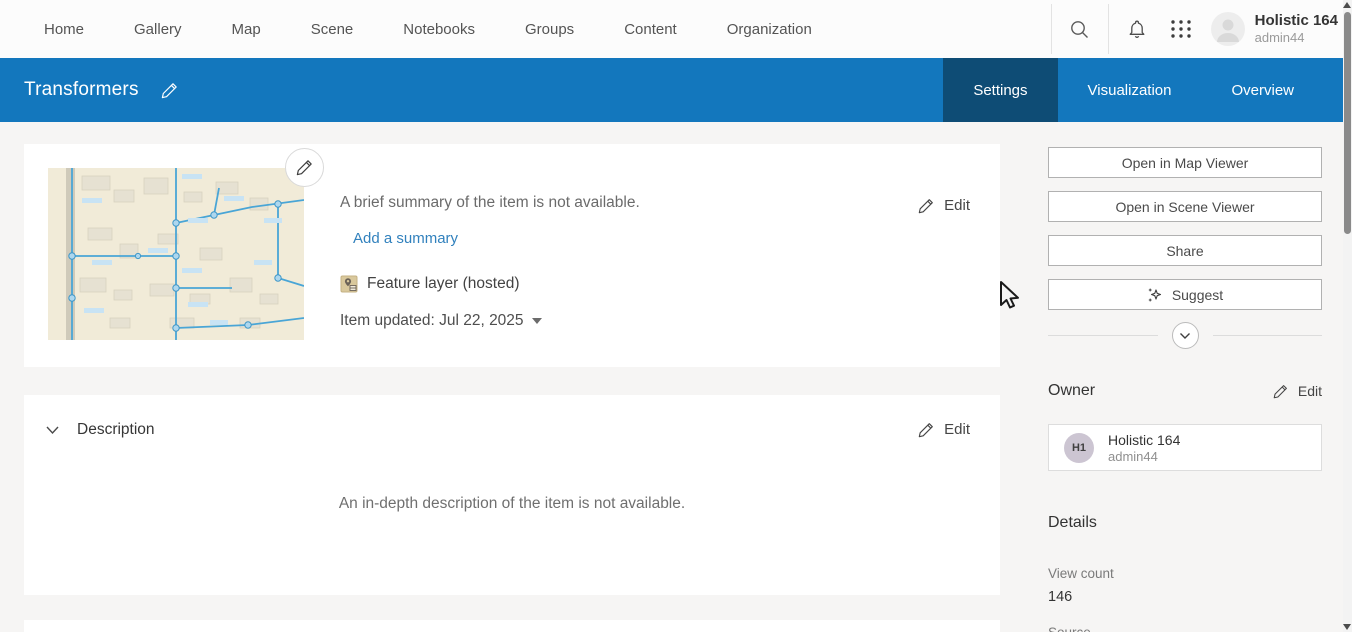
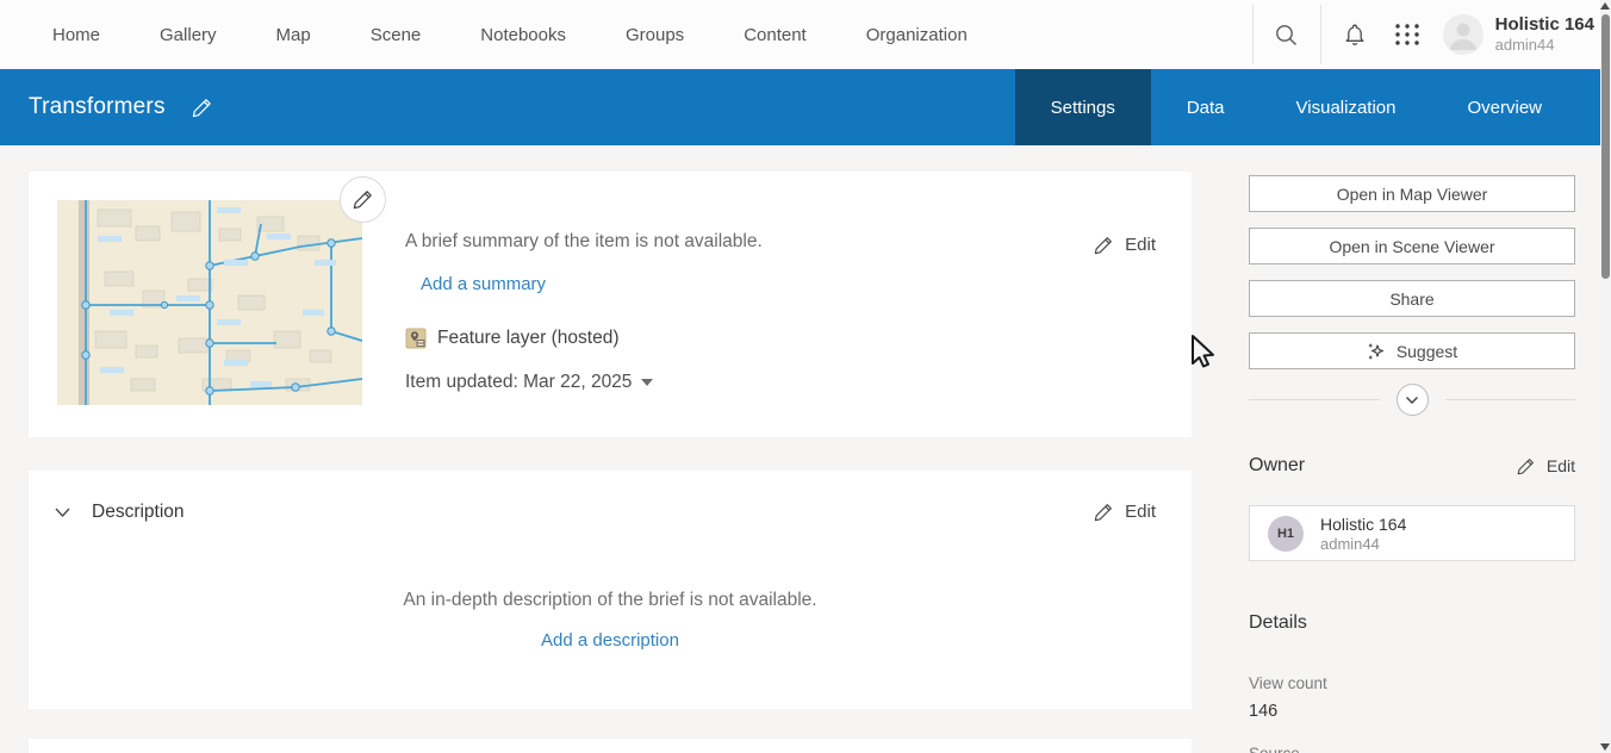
  Home
  Gallery
  Map
  Scene
  Notebooks
  Groups
  Content
  Organization
  Holistic 164
  admin44
  Transformers
  Settings
+ Data
  Visualization
  Overview
  A brief summary of the item is not available.
  Add a summary
  Feature layer (hosted)
- Item updated: Jul 22, 2025
+ Item updated: Mar 22, 2025
  Edit
  Description
  Edit
- An in-depth description of the item is not available.
+ An in-depth description of the brief is not available.
+ Add a description
  Open in Map Viewer
  Open in Scene Viewer
  Share
  Suggest
  Owner
  Edit
  H1
  Holistic 164
  admin44
  Details
  View count
  146
